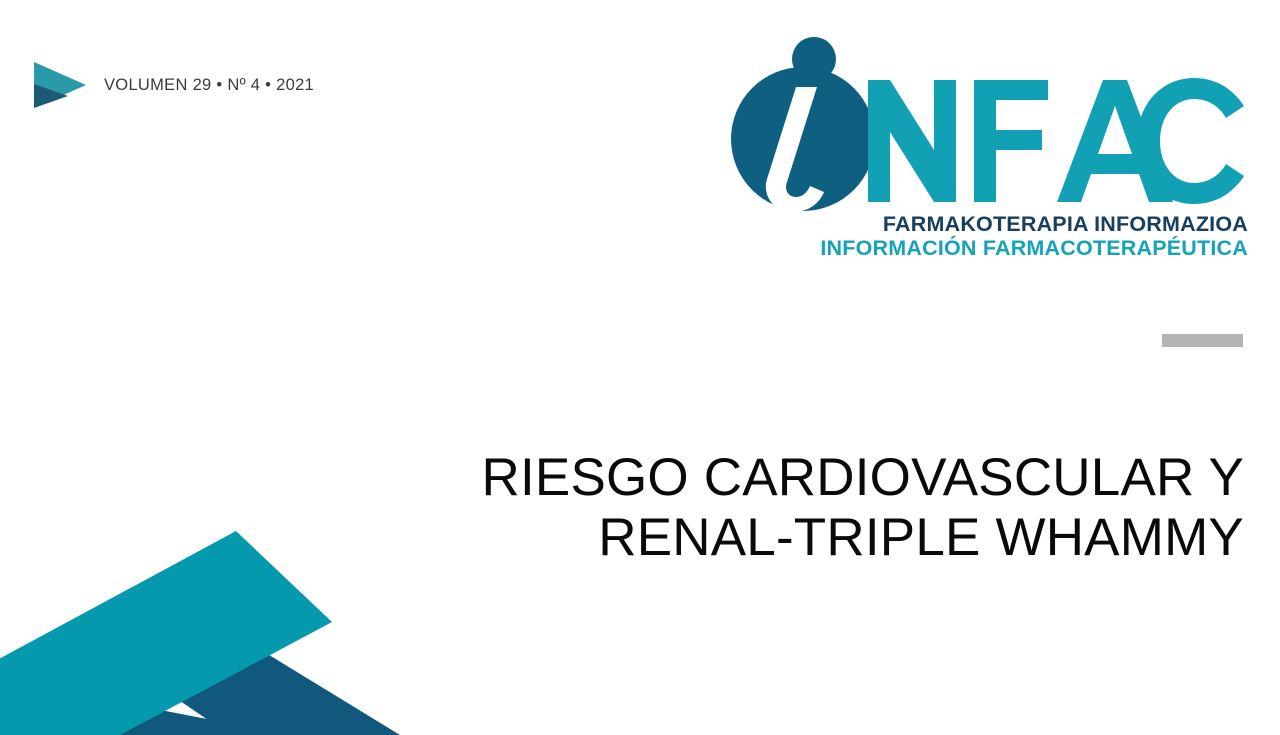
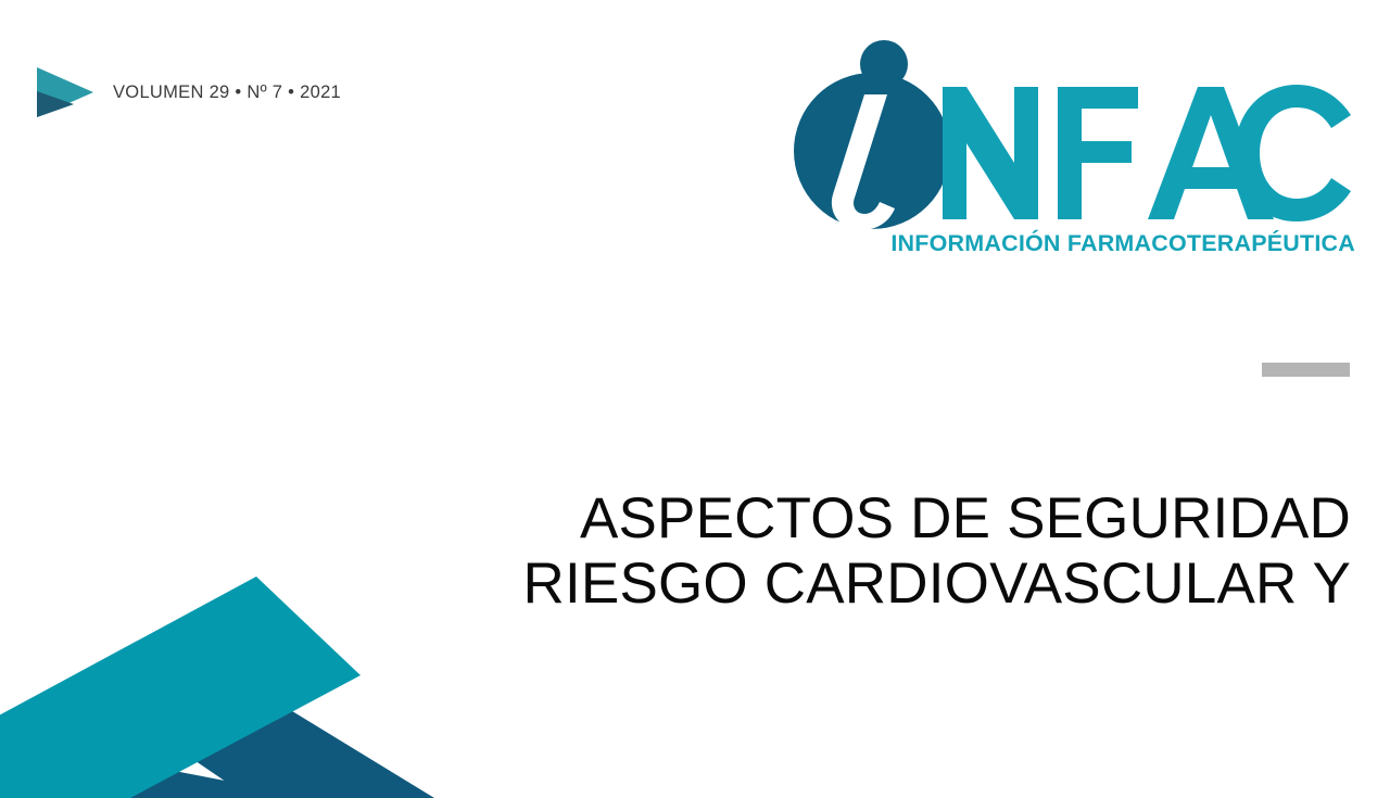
- VOLUMEN 29 • Nº 4 • 2021
+ VOLUMEN 29 • Nº 7 • 2021
- FARMAKOTERAPIA INFORMAZIOA
  INFORMACIÓN FARMACOTERAPÉUTICA
+ ASPECTOS DE SEGURIDAD
  RIESGO CARDIOVASCULAR Y
- RENAL-TRIPLE WHAMMY
